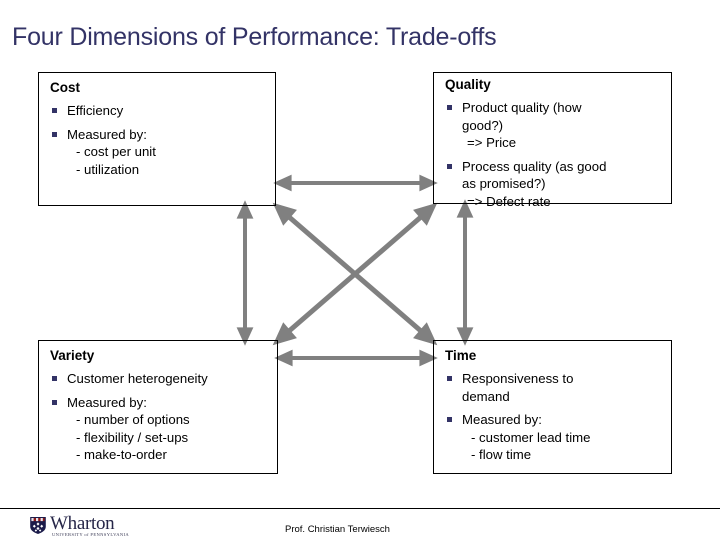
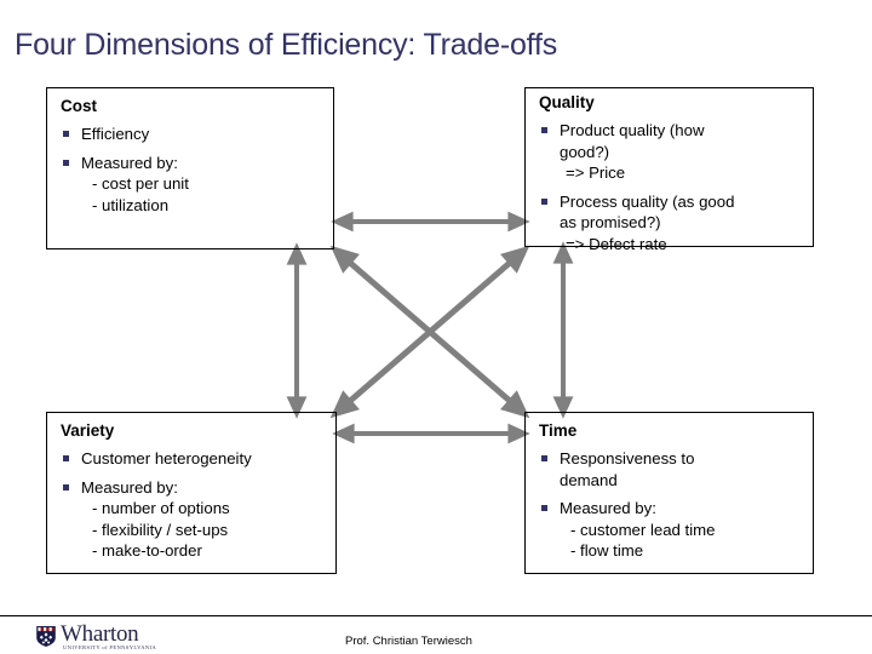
- Four Dimensions of Performance: Trade-offs
+ Four Dimensions of Efficiency: Trade-offs
  Cost
  Efficiency
  Measured by:
  - cost per unit
  - utilization
  Quality
  Product quality (how
  good?)
  => Price
  Process quality (as good
  as promised?)
  => Defect rate
  Variety
  Customer heterogeneity
  Measured by:
  - number of options
  - flexibility / set-ups
  - make-to-order
  Time
  Responsiveness to
  demand
  Measured by:
  - customer lead time
  - flow time
  Wharton
  Prof. Christian Terwiesch
